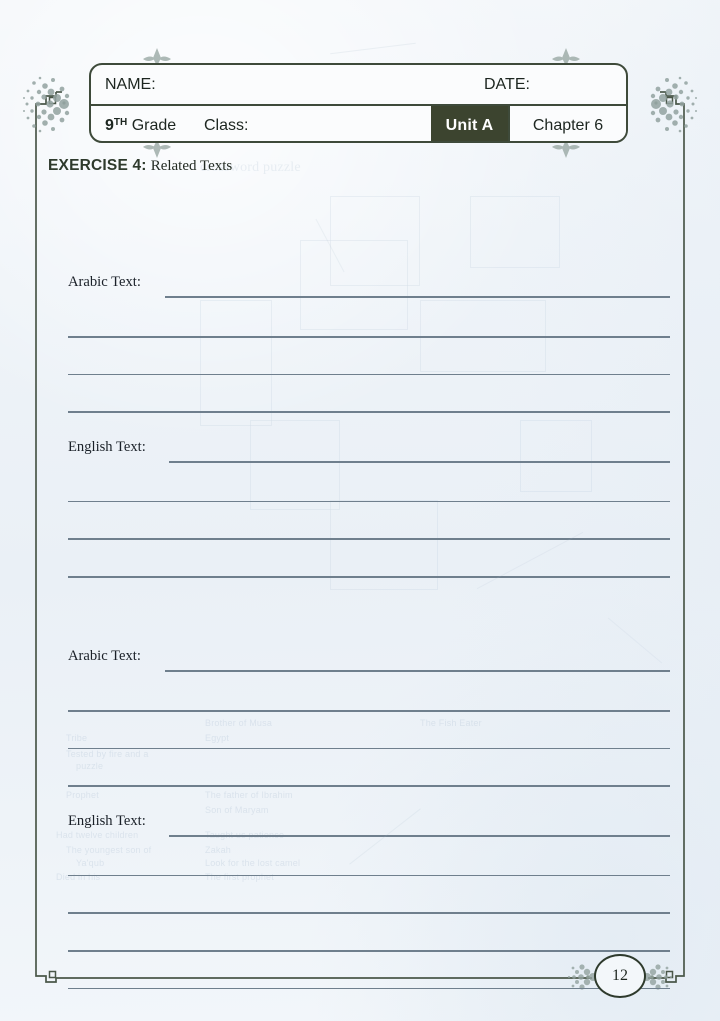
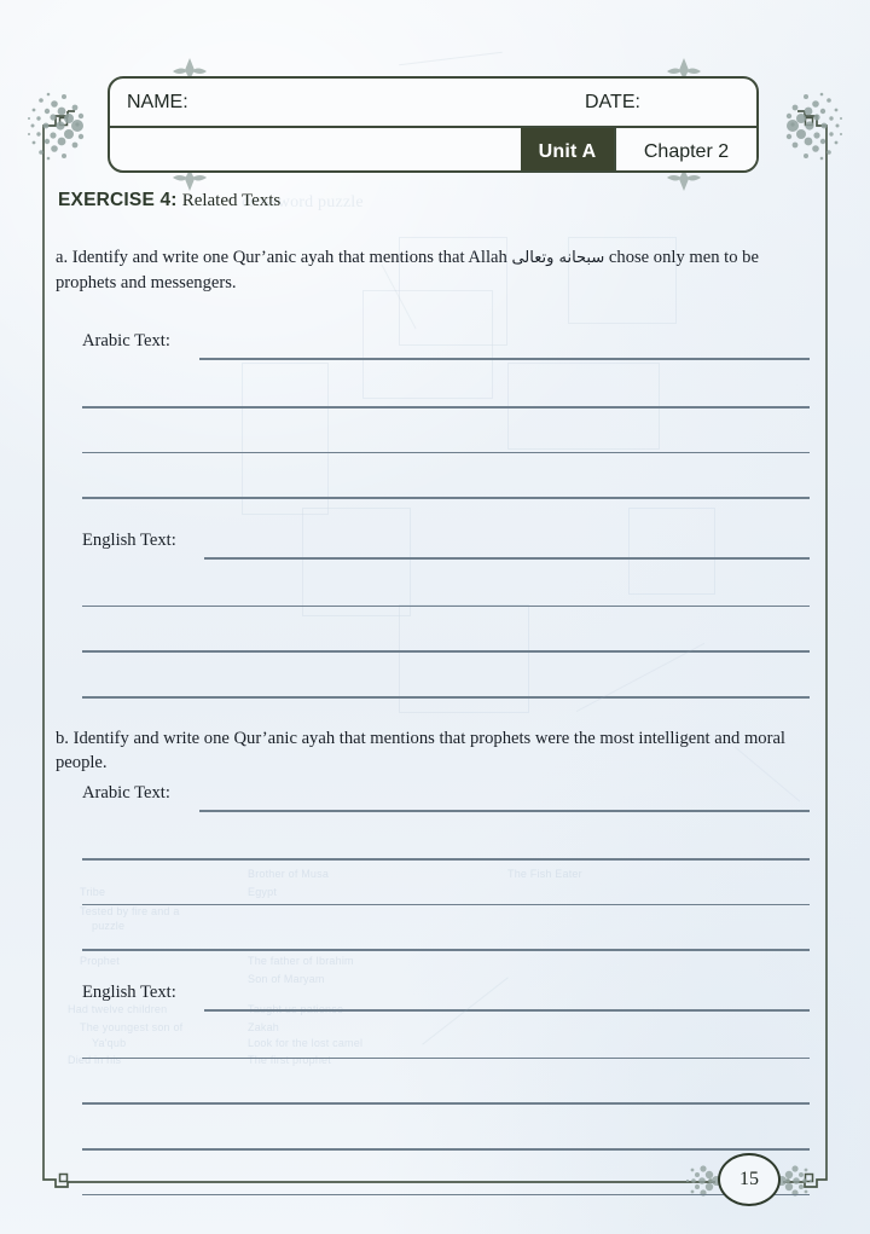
  crossword puzzle
  Died in his
  The first prophet
  NAME:
  DATE:
- 9TH Grade
- Class:
  Unit A
- Chapter 6
+ Chapter 2
  EXERCISE 4: Related Texts
+ a. Identify and write one Qur’anic ayah that mentions that Allah سبحانه وتعالى chose only men to be prophets and messengers.
  Arabic Text:
  English Text:
+ b. Identify and write one Qur’anic ayah that mentions that prophets were the most intelligent and moral people.
  Arabic Text:
  English Text:
- 12
+ 15
